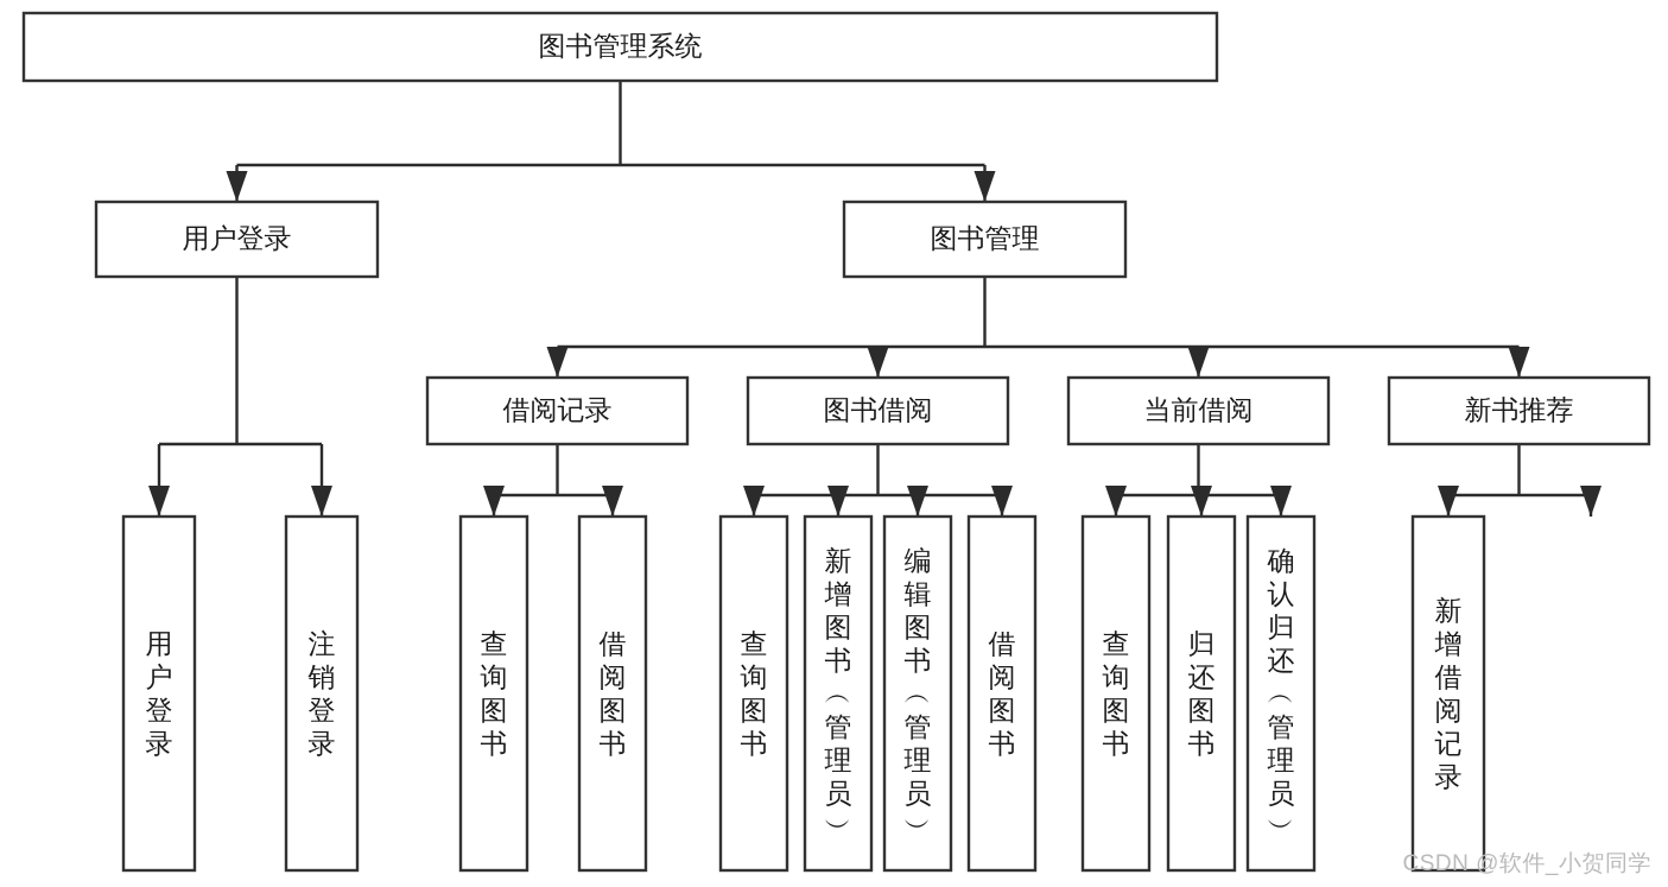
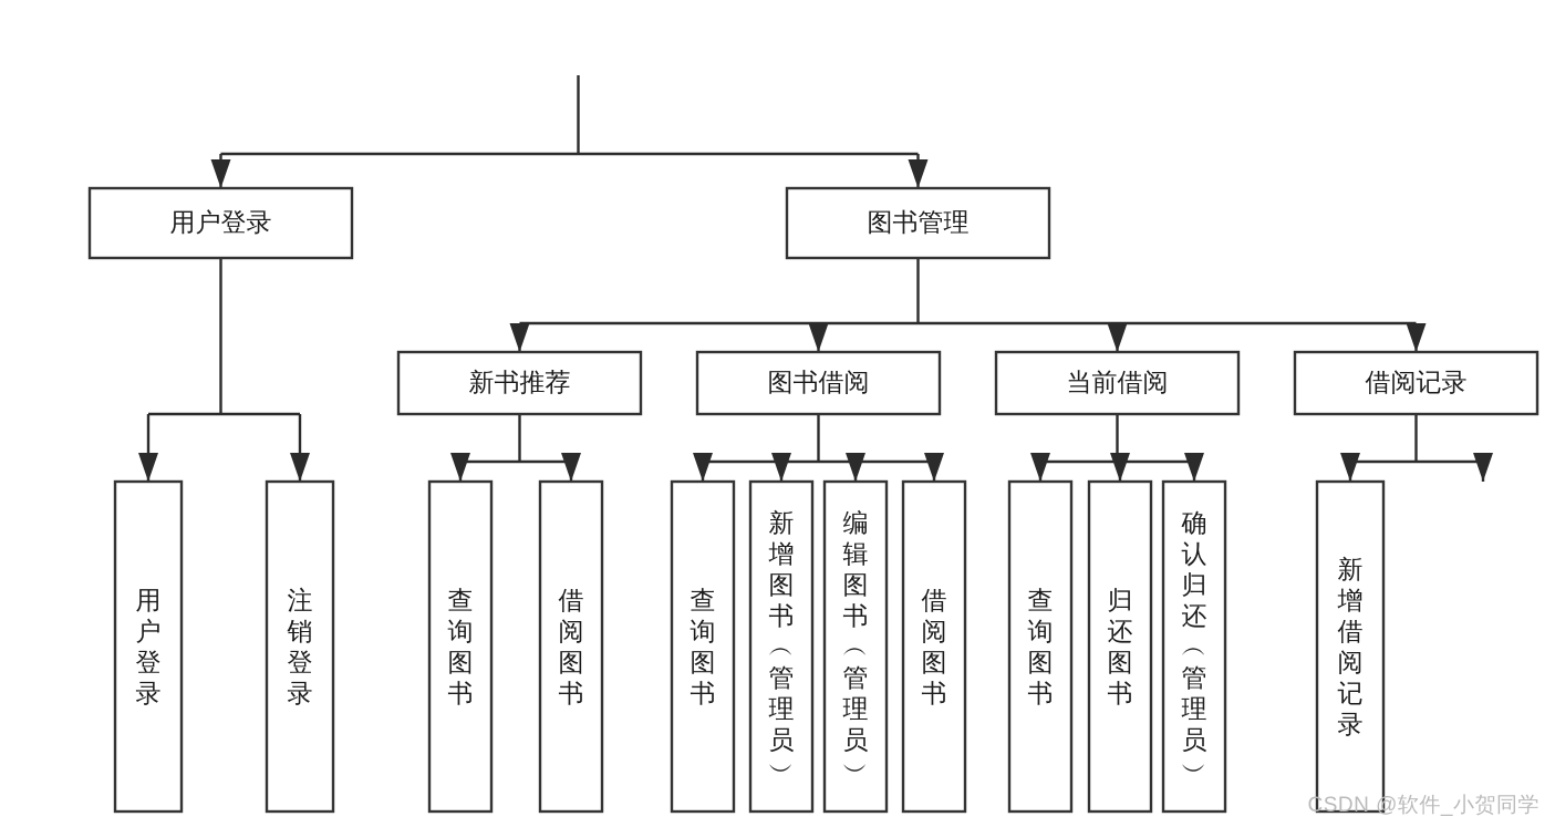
- 图书管理系统
  用户登录
  图书管理
- 借阅记录
+ 新书推荐
  图书借阅
  当前借阅
- 新书推荐
+ 借阅记录
  用户登录
  注销登录
  查询图书
  借阅图书
  查询图书
  新增图书 ︵ 管理员 ︶
  编辑图书 ︵ 管理员 ︶
  借阅图书
  查询图书
  归还图书
  确认归还 ︵ 管理员 ︶
  新增借阅记录
  CSDN @软件_小贺同学
